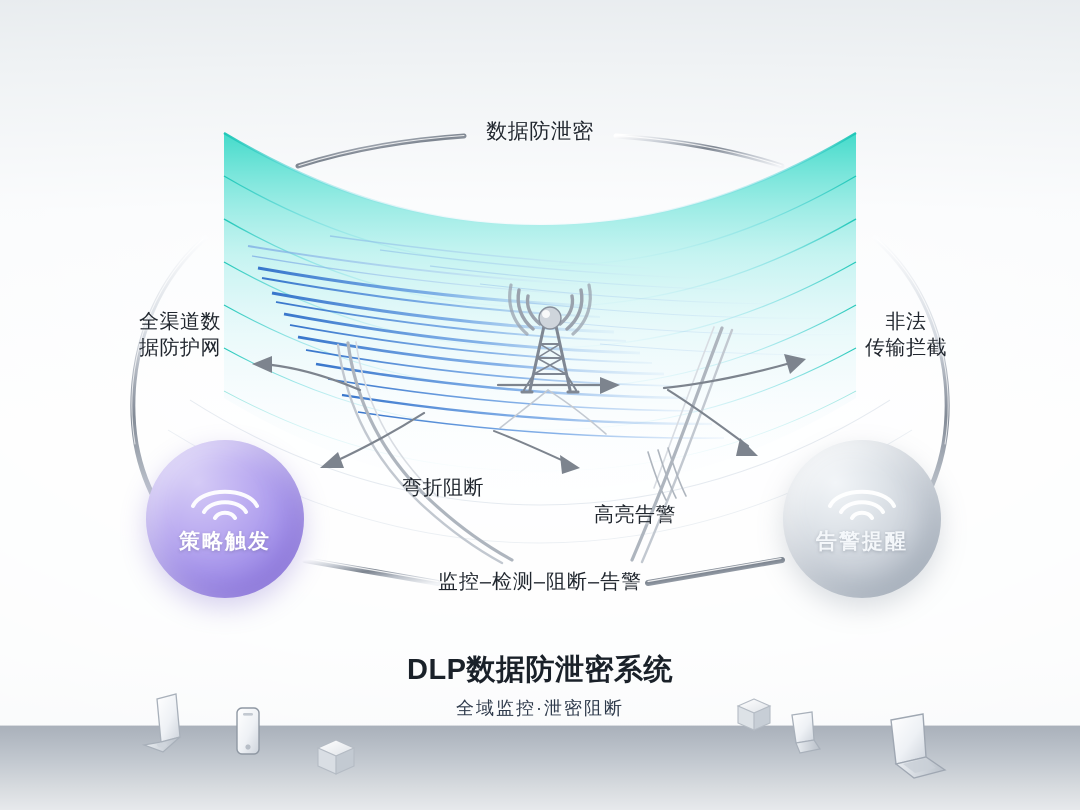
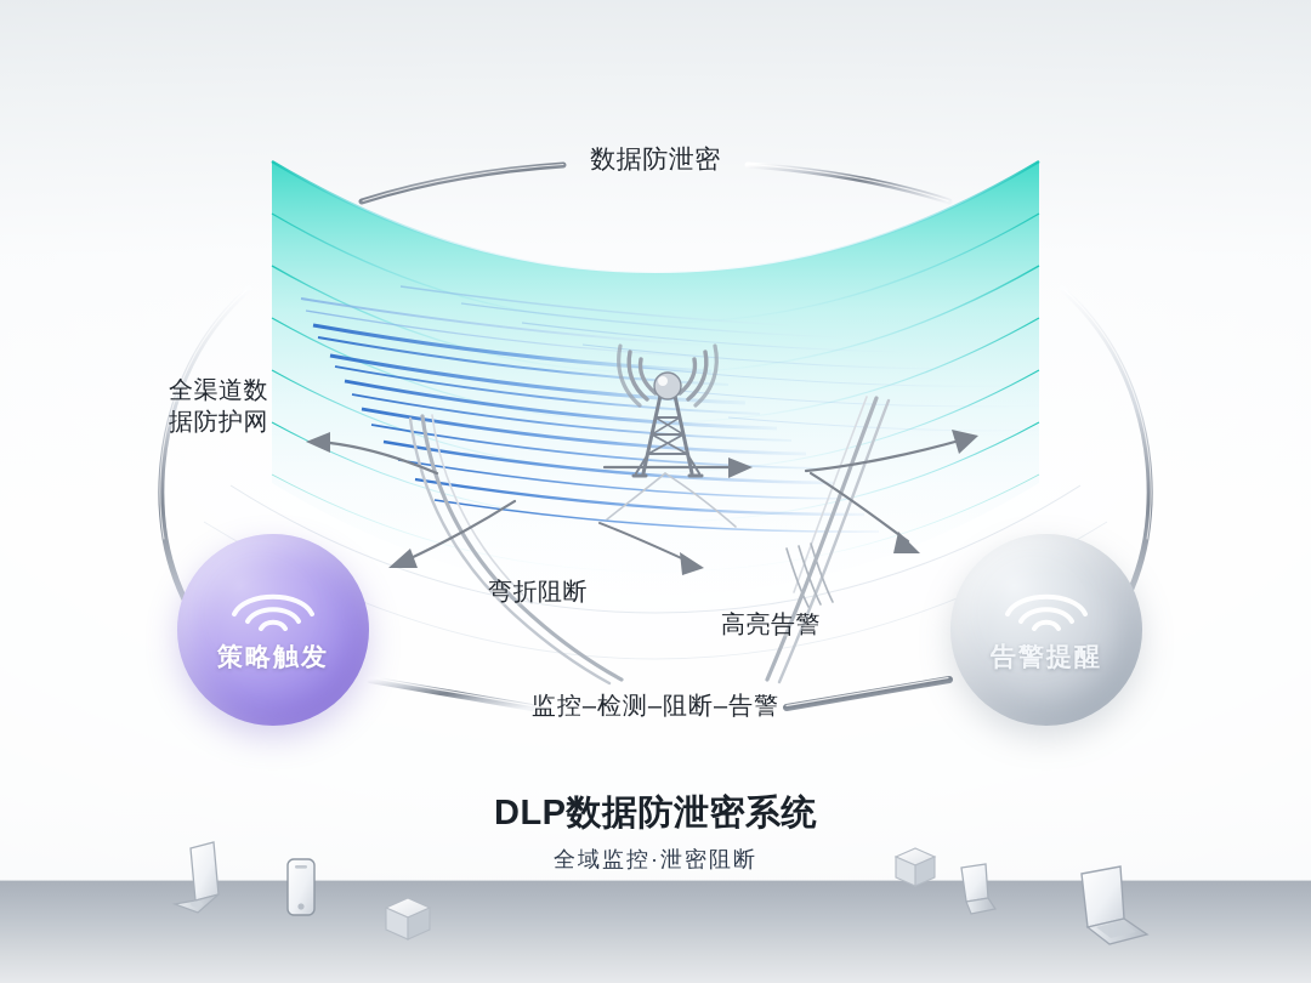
  策略触发
  告警提醒
  数据防泄密
  全渠道数
  据防护网
- 非法
- 传输拦截
  弯折阻断
  高亮告警
  监控–检测–阻断–告警
  DLP数据防泄密系统
  全域监控·泄密阻断
